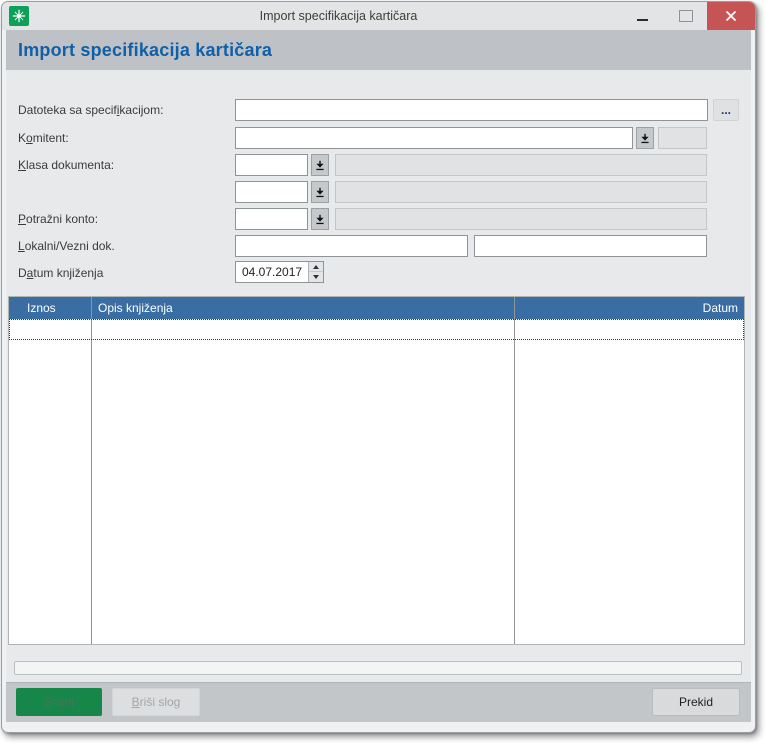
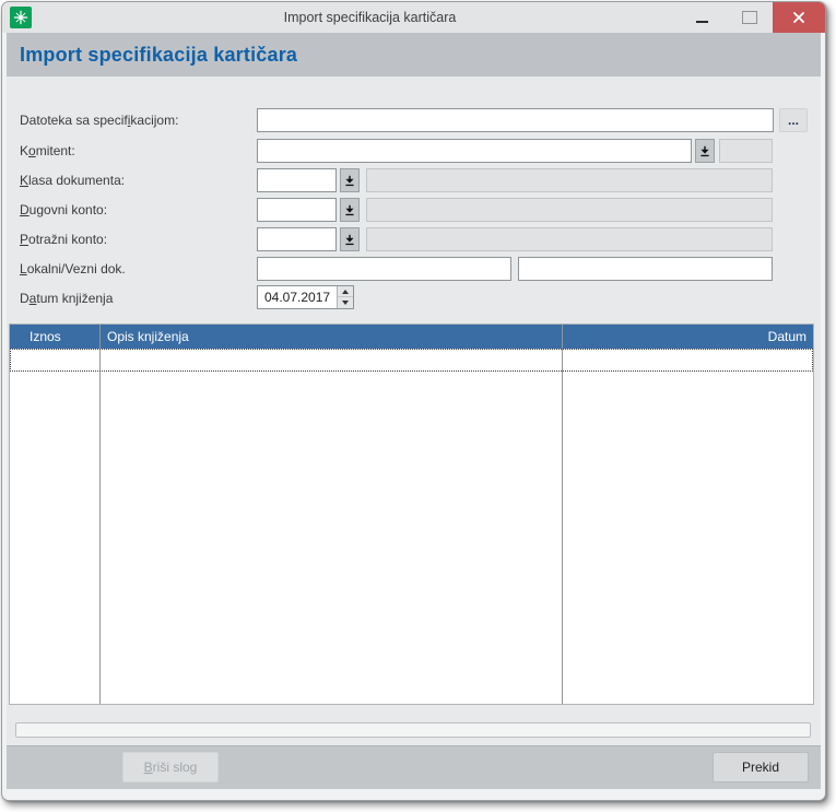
  Import specifikacija kartičara
  Import specifikacija kartičara
  Datoteka sa specifikacijom:
  ...
  Komitent:
  Klasa dokumenta:
+ Dugovni konto:
  Potražni konto:
  Lokalni/Vezni dok.
  Datum knjiženja
  04.07.2017
  Iznos
  Opis knjiženja
  Datum
- Snimi
  Briši slog
  Prekid
